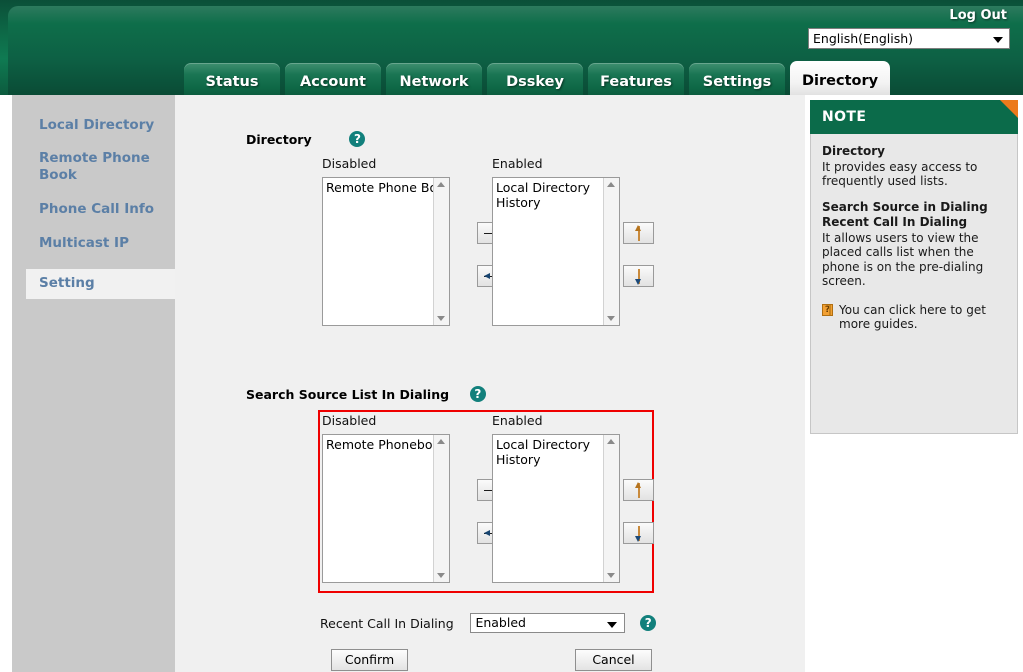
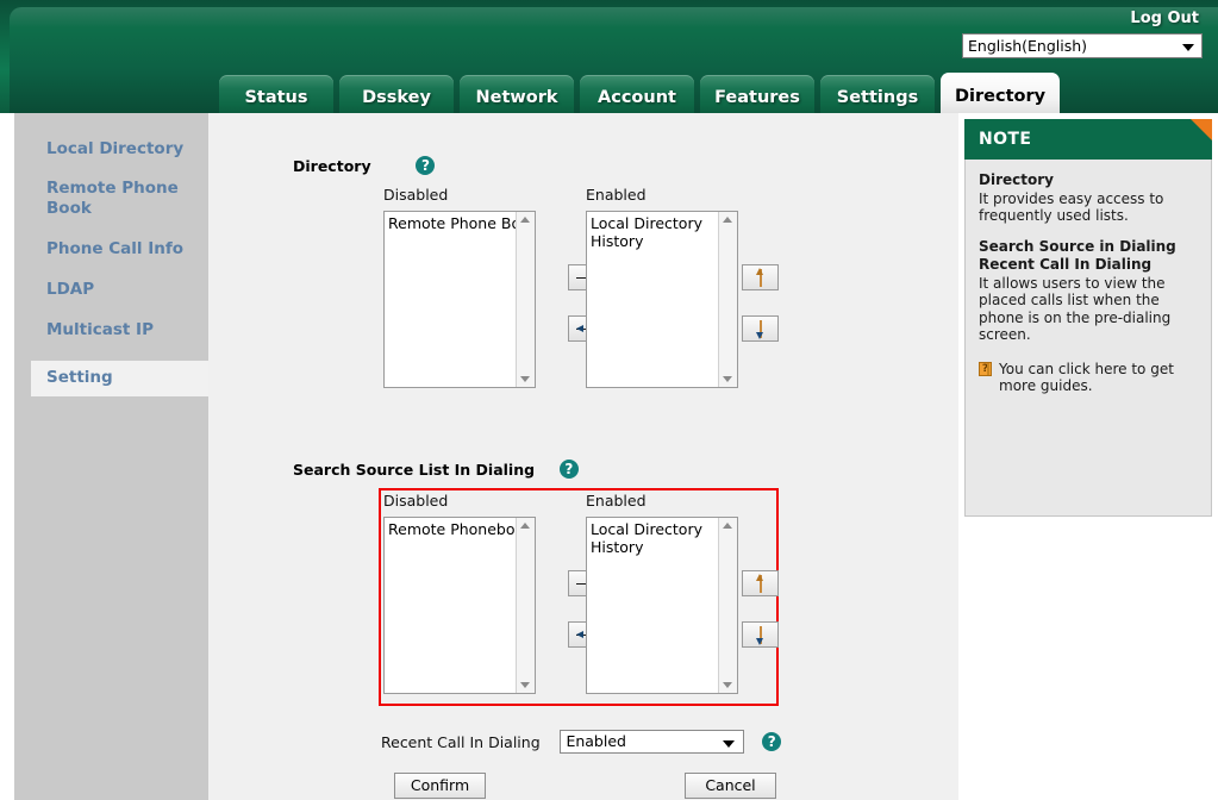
  Log Out
  English(English)
  Status
- Account
+ Dsskey
  Network
- Dsskey
+ Account
  Features
  Settings
  Directory
  Local Directory
  Remote Phone Book
  Phone Call Info
+ LDAP
  Multicast IP
  Setting
  Directory ?
  Disabled
  Enabled
  Remote Phone B
  Local Directory
  History
  Search Source List In Dialing ?
  Disabled
  Enabled
  Remote Phonebo
  Local Directory
  History
  Recent Call In Dialing Enabled ?
  Confirm
  Cancel
  NOTE
  Directory
  It provides easy access to frequently used lists.
  Search Source in Dialing
  Recent Call In Dialing
  It allows users to view the placed calls list when the phone is on the pre-dialing screen.
  ?
  You can click here to get more guides.
